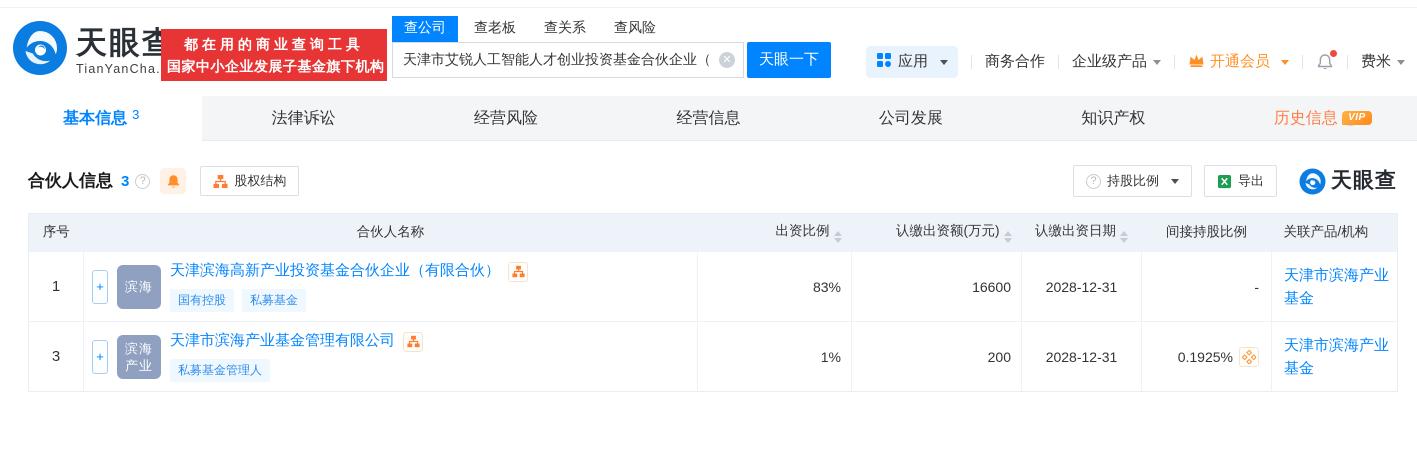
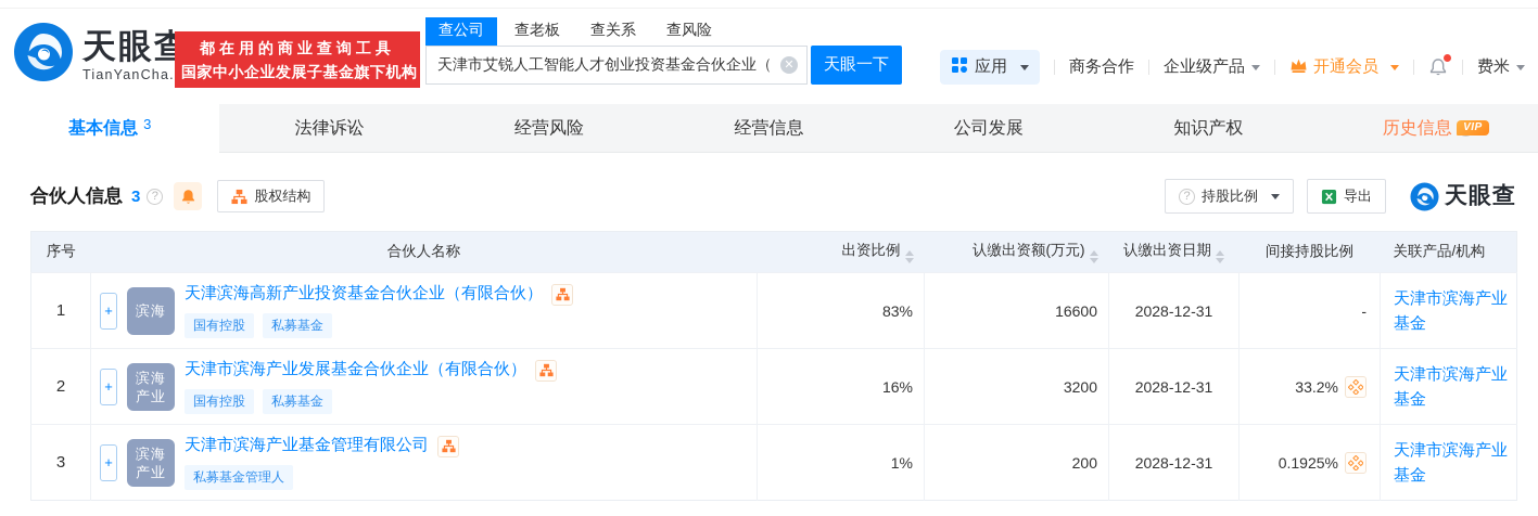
  天眼查
  TianYanCha.
  都在用的商业查询工具
  国家中小企业发展子基金旗下机构
  查公司
  查老板
  查关系
  查风险
  天津市艾锐人工智能人才创业投资基金合伙企业（
  ✕
  天眼一下
  应用
  商务合作
  企业级产品
  开通会员
  费米
  基本信息
  3
  法律诉讼
  经营风险
  经营信息
  公司发展
  知识产权
  历史信息
  VIP
  合伙人信息
  3
  ?
  股权结构
  ?
  持股比例
  导出
  天眼查
  序号	合伙人名称	出资比例	认缴出资额(万元)	认缴出资日期	间接持股比例	关联产品/机构
  1	+ 滨海 天津滨海高新产业投资基金合伙企业（有限合伙） 国有控股 私募基金	83%	16600	2028-12-31	-	天津市滨海产业基金
+ 2	+ 滨海产业 天津市滨海产业发展基金合伙企业（有限合伙） 国有控股 私募基金	16%	3200	2028-12-31	33.2%	天津市滨海产业基金
  3	+ 滨海产业 天津市滨海产业基金管理有限公司 私募基金管理人	1%	200	2028-12-31	0.1925%	天津市滨海产业基金
